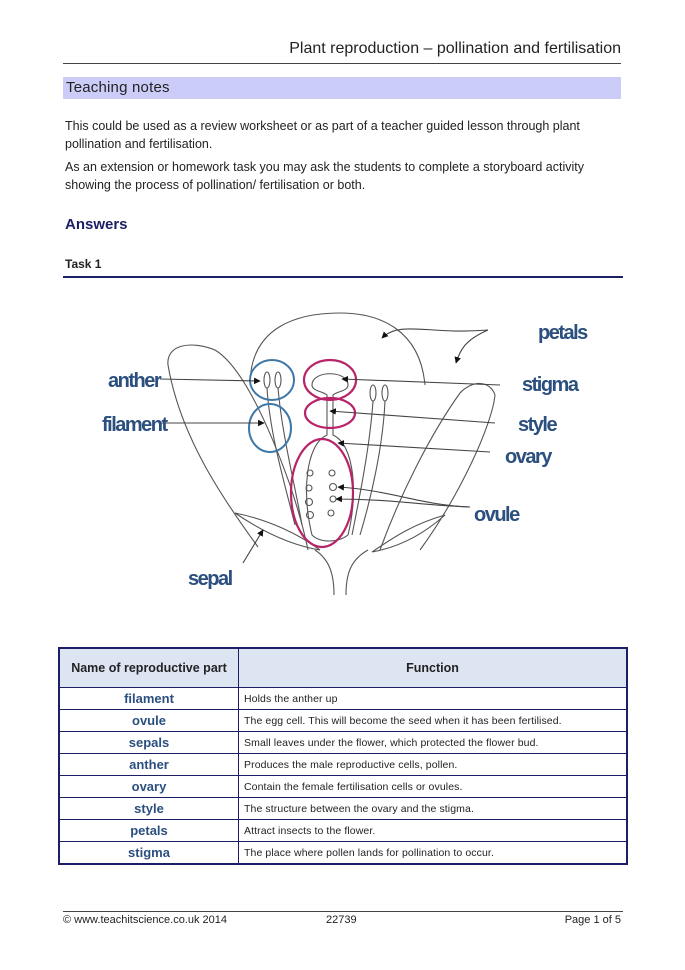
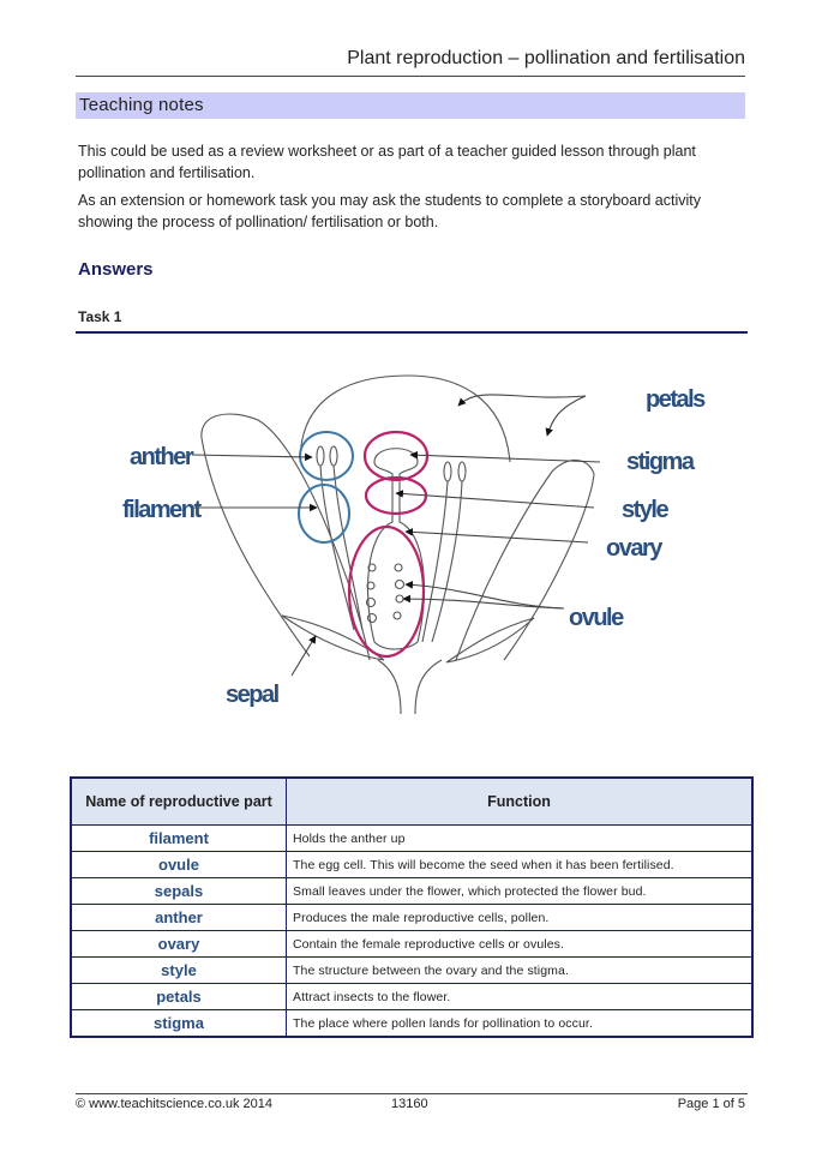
  Plant reproduction – pollination and fertilisation
  Teaching notes
  This could be used as a review worksheet or as part of a teacher guided lesson through plant pollination and fertilisation.
  As an extension or homework task you may ask the students to complete a storyboard activity showing the process of pollination/ fertilisation or both.
  Answers
  Task 1
  anther
  filament
  sepal
  petals
  stigma
  style
  ovary
  ovule
  Name of reproductive part	Function
  filament	Holds the anther up
  ovule	The egg cell. This will become the seed when it has been fertilised.
  sepals	Small leaves under the flower, which protected the flower bud.
  anther	Produces the male reproductive cells, pollen.
- ovary	Contain the female fertilisation cells or ovules.
+ ovary	Contain the female reproductive cells or ovules.
  style	The structure between the ovary and the stigma.
  petals	Attract insects to the flower.
  stigma	The place where pollen lands for pollination to occur.
  © www.teachitscience.co.uk 2014
- 22739
+ 13160
  Page 1 of 5
